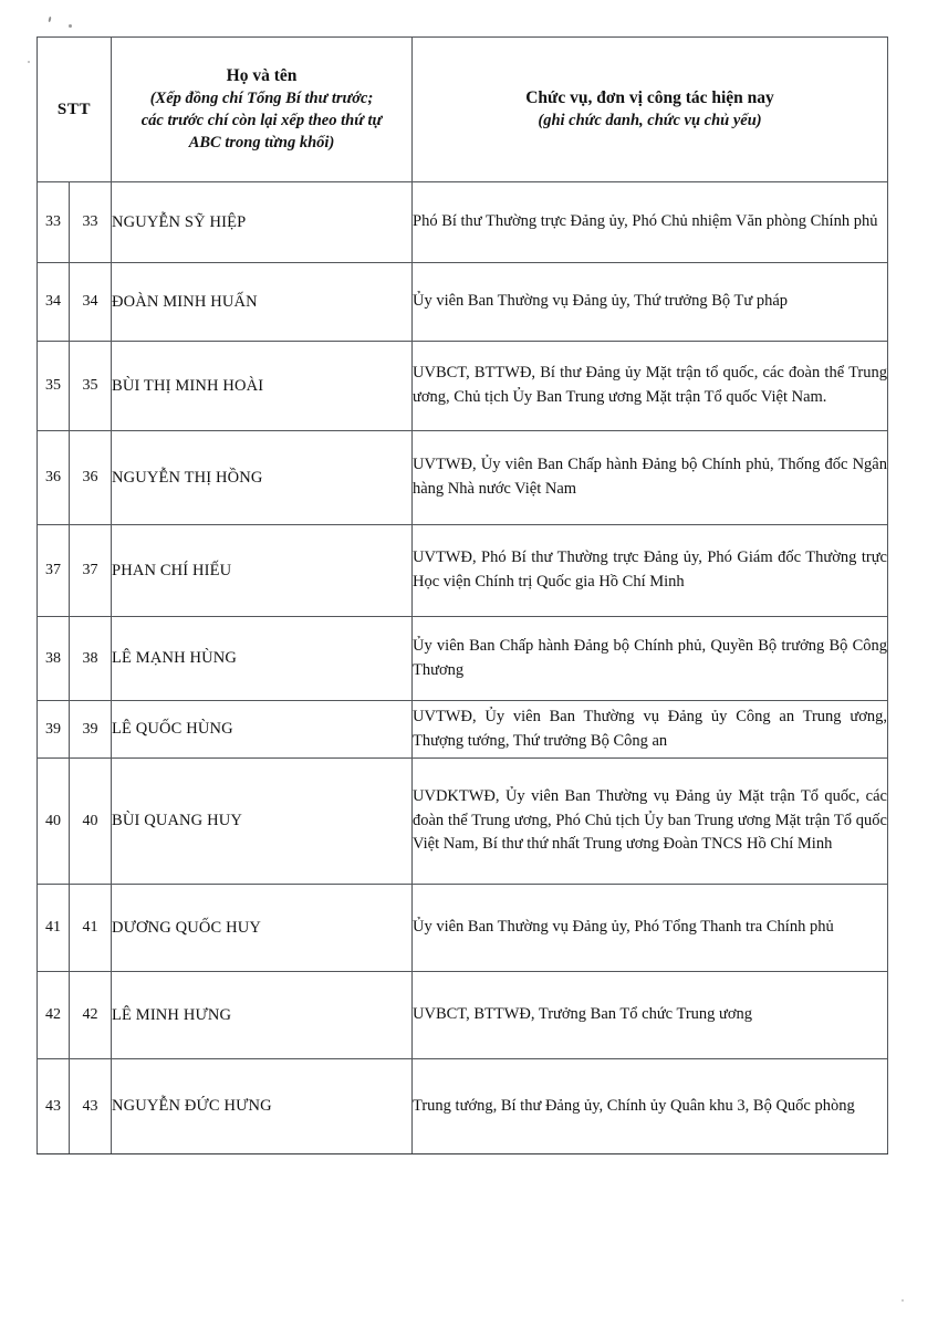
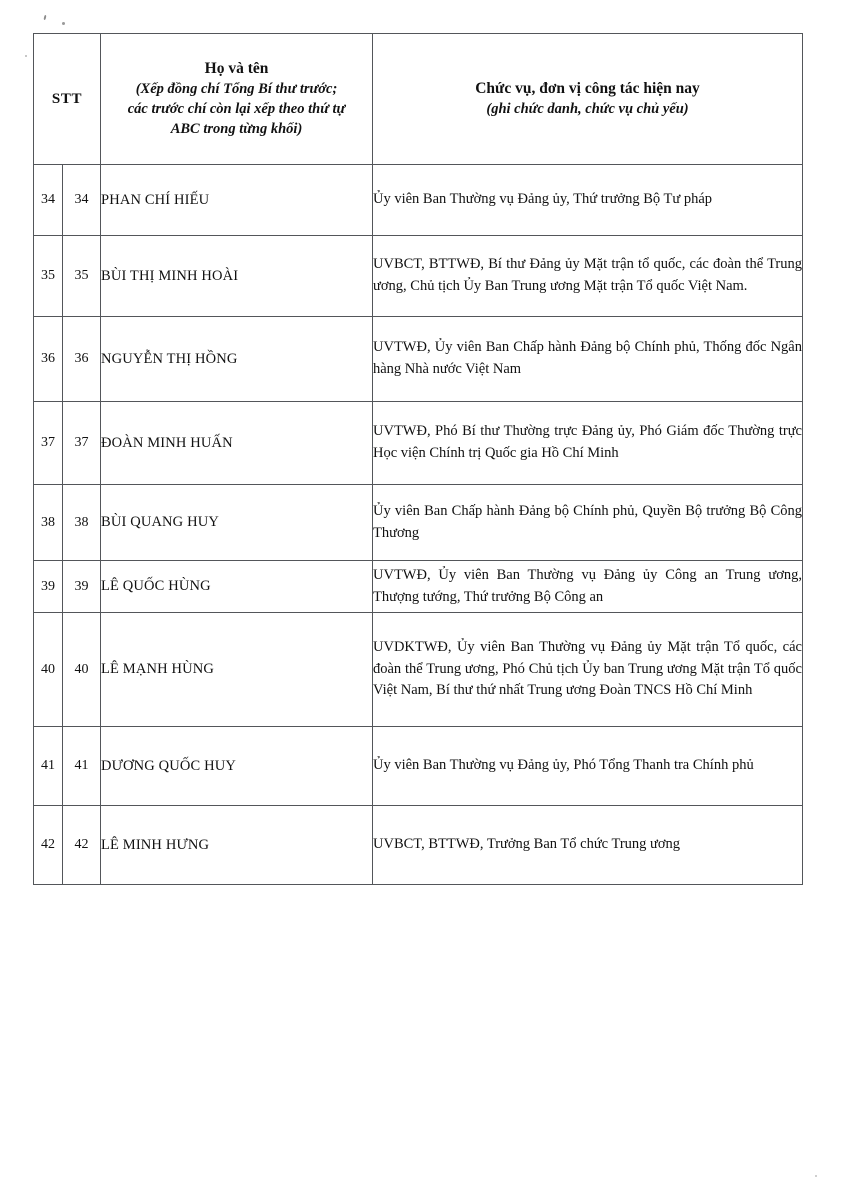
  STT	Họ và tên (Xếp đồng chí Tổng Bí thư trước; các trước chí còn lại xếp theo thứ tự ABC trong từng khối)	Chức vụ, đơn vị công tác hiện nay (ghi chức danh, chức vụ chủ yếu)
- 33	33	NGUYỄN SỸ HIỆP	Phó Bí thư Thường trực Đảng ủy, Phó Chủ nhiệm Văn phòng Chính phủ
- 34	34	ĐOÀN MINH HUẤN	Ủy viên Ban Thường vụ Đảng ủy, Thứ trưởng Bộ Tư pháp
+ 34	34	PHAN CHÍ HIẾU	Ủy viên Ban Thường vụ Đảng ủy, Thứ trưởng Bộ Tư pháp
  35	35	BÙI THỊ MINH HOÀI	UVBCT, BTTWĐ, Bí thư Đảng ủy Mặt trận tổ quốc, các đoàn thể Trung ương, Chủ tịch Ủy Ban Trung ương Mặt trận Tổ quốc Việt Nam.
  36	36	NGUYỄN THỊ HỒNG	UVTWĐ, Ủy viên Ban Chấp hành Đảng bộ Chính phủ, Thống đốc Ngân hàng Nhà nước Việt Nam
- 37	37	PHAN CHÍ HIẾU	UVTWĐ, Phó Bí thư Thường trực Đảng ủy, Phó Giám đốc Thường trực Học viện Chính trị Quốc gia Hồ Chí Minh
+ 37	37	ĐOÀN MINH HUẤN	UVTWĐ, Phó Bí thư Thường trực Đảng ủy, Phó Giám đốc Thường trực Học viện Chính trị Quốc gia Hồ Chí Minh
- 38	38	LÊ MẠNH HÙNG	Ủy viên Ban Chấp hành Đảng bộ Chính phủ, Quyền Bộ trưởng Bộ Công Thương
+ 38	38	BÙI QUANG HUY	Ủy viên Ban Chấp hành Đảng bộ Chính phủ, Quyền Bộ trưởng Bộ Công Thương
  39	39	LÊ QUỐC HÙNG	UVTWĐ, Ủy viên Ban Thường vụ Đảng ủy Công an Trung ương, Thượng tướng, Thứ trưởng Bộ Công an
- 40	40	BÙI QUANG HUY	UVDKTWĐ, Ủy viên Ban Thường vụ Đảng ủy Mặt trận Tổ quốc, các đoàn thể Trung ương, Phó Chủ tịch Ủy ban Trung ương Mặt trận Tổ quốc Việt Nam, Bí thư thứ nhất Trung ương Đoàn TNCS Hồ Chí Minh
+ 40	40	LÊ MẠNH HÙNG	UVDKTWĐ, Ủy viên Ban Thường vụ Đảng ủy Mặt trận Tổ quốc, các đoàn thể Trung ương, Phó Chủ tịch Ủy ban Trung ương Mặt trận Tổ quốc Việt Nam, Bí thư thứ nhất Trung ương Đoàn TNCS Hồ Chí Minh
  41	41	DƯƠNG QUỐC HUY	Ủy viên Ban Thường vụ Đảng ủy, Phó Tổng Thanh tra Chính phủ
  42	42	LÊ MINH HƯNG	UVBCT, BTTWĐ, Trưởng Ban Tổ chức Trung ương
- 43	43	NGUYỄN ĐỨC HƯNG	Trung tướng, Bí thư Đảng ủy, Chính ủy Quân khu 3, Bộ Quốc phòng
